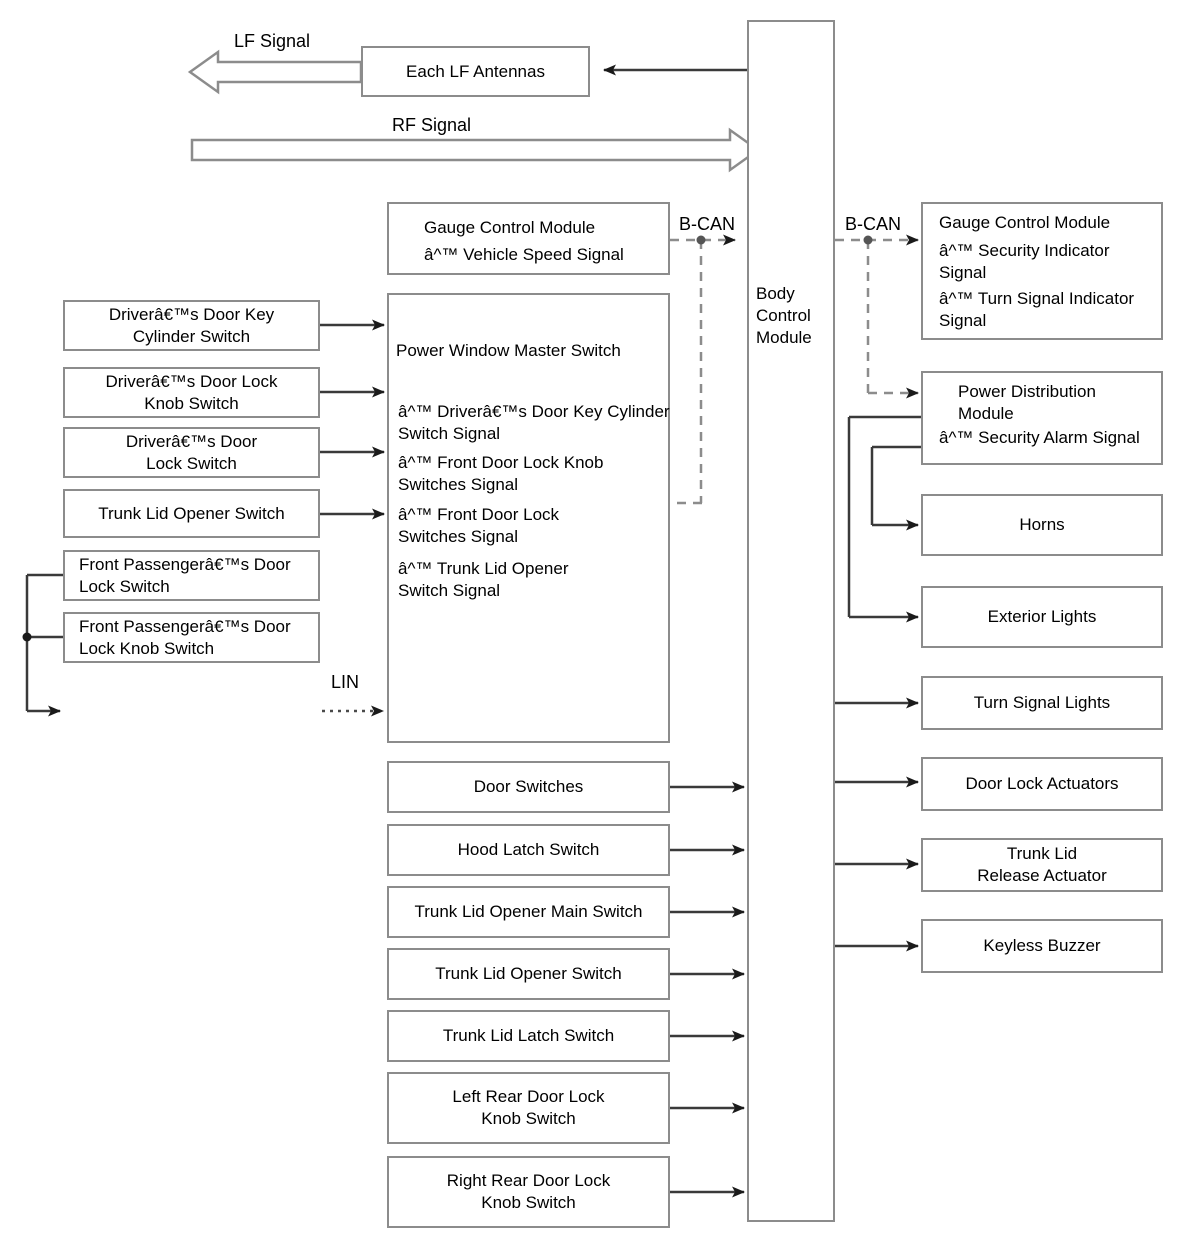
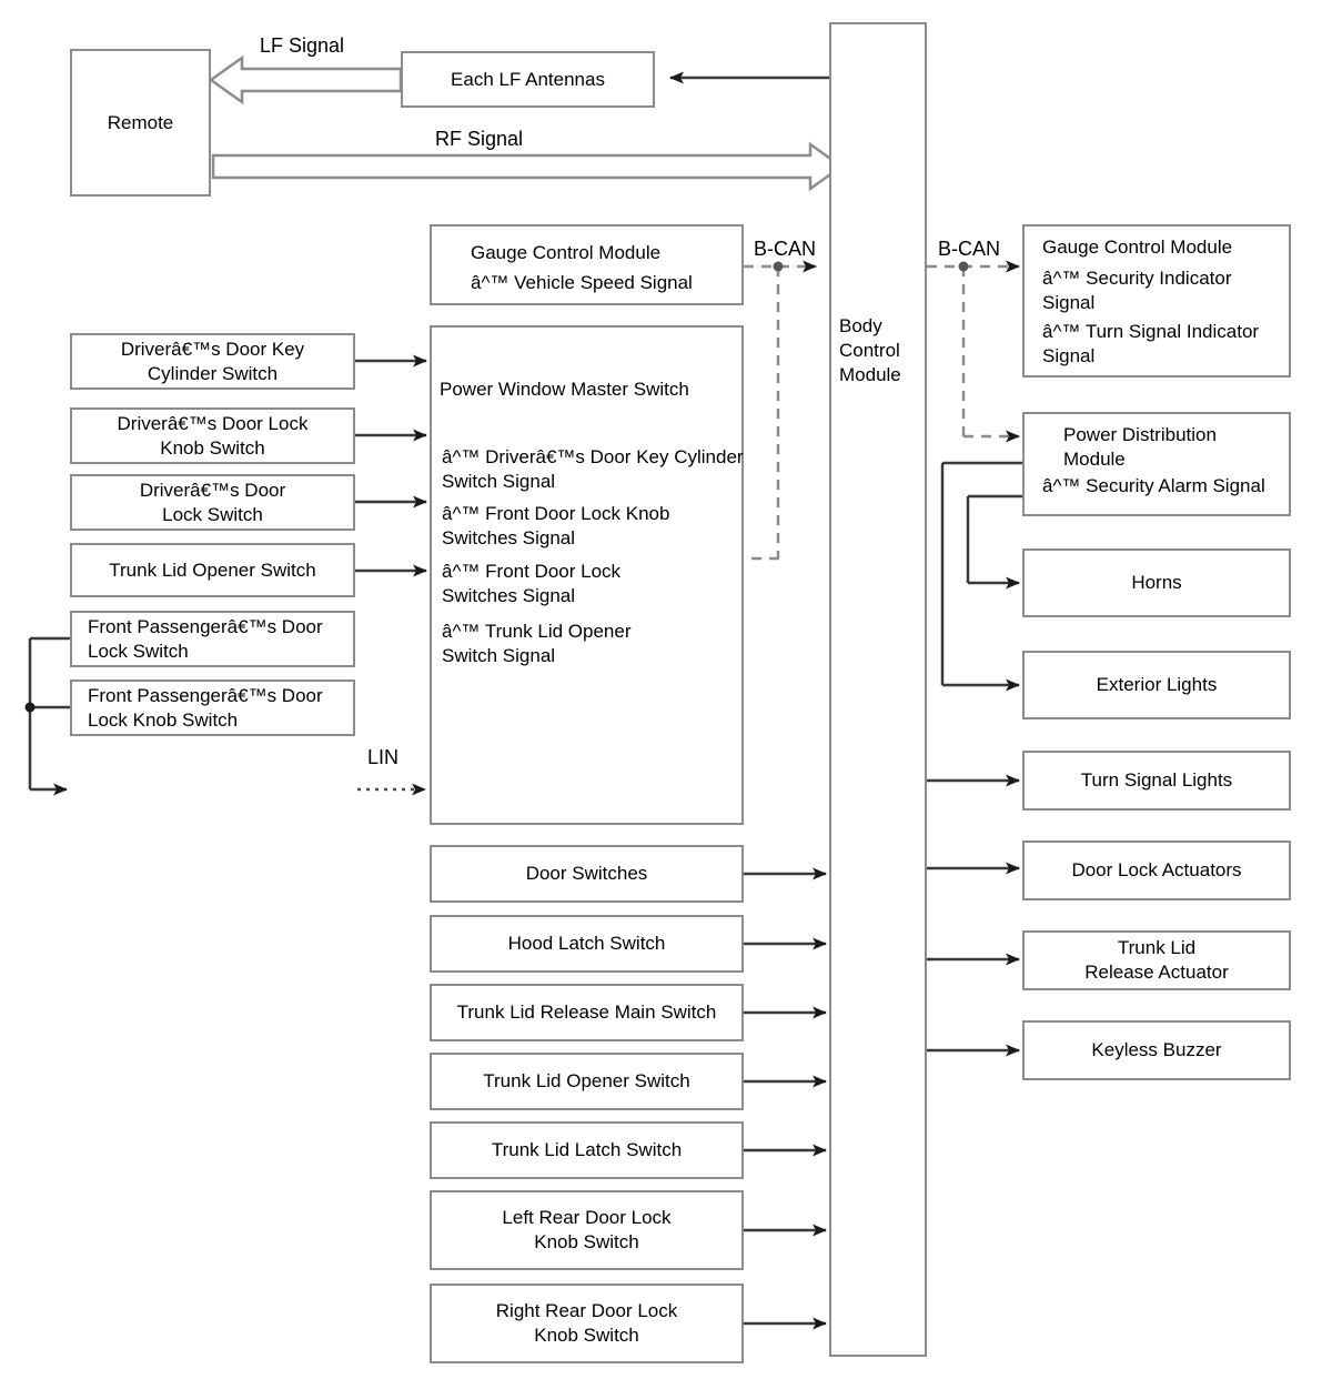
+ Remote
  Each LF Antennas
  LF Signal
  RF Signal
  Body
  Control
  Module
  Gauge Control Module
  â^™ Vehicle Speed Signal
  B-CAN
  B-CAN
  Power Window Master Switch
  â^™ Driverâ€™s Door Key Cylinder
  Switch Signal
  â^™ Front Door Lock Knob
  Switches Signal
  â^™ Front Door Lock
  Switches Signal
  â^™ Trunk Lid Opener
  Switch Signal
  Driverâ€™s Door Key
  Cylinder Switch
  Driverâ€™s Door Lock
  Knob Switch
  Driverâ€™s Door
  Lock Switch
  Trunk Lid Opener Switch
  Front Passengerâ€™s Door
  Lock Switch
  Front Passengerâ€™s Door
  Lock Knob Switch
  LIN
  Door Switches
  Hood Latch Switch
- Trunk Lid Opener Main Switch
+ Trunk Lid Release Main Switch
  Trunk Lid Opener Switch
  Trunk Lid Latch Switch
  Left Rear Door Lock
  Knob Switch
  Right Rear Door Lock
  Knob Switch
  Gauge Control Module
  â^™ Security Indicator
  Signal
  â^™ Turn Signal Indicator
  Signal
  Power Distribution
  Module
  â^™ Security Alarm Signal
  Horns
  Exterior Lights
  Turn Signal Lights
  Door Lock Actuators
  Trunk Lid
  Release Actuator
  Keyless Buzzer
